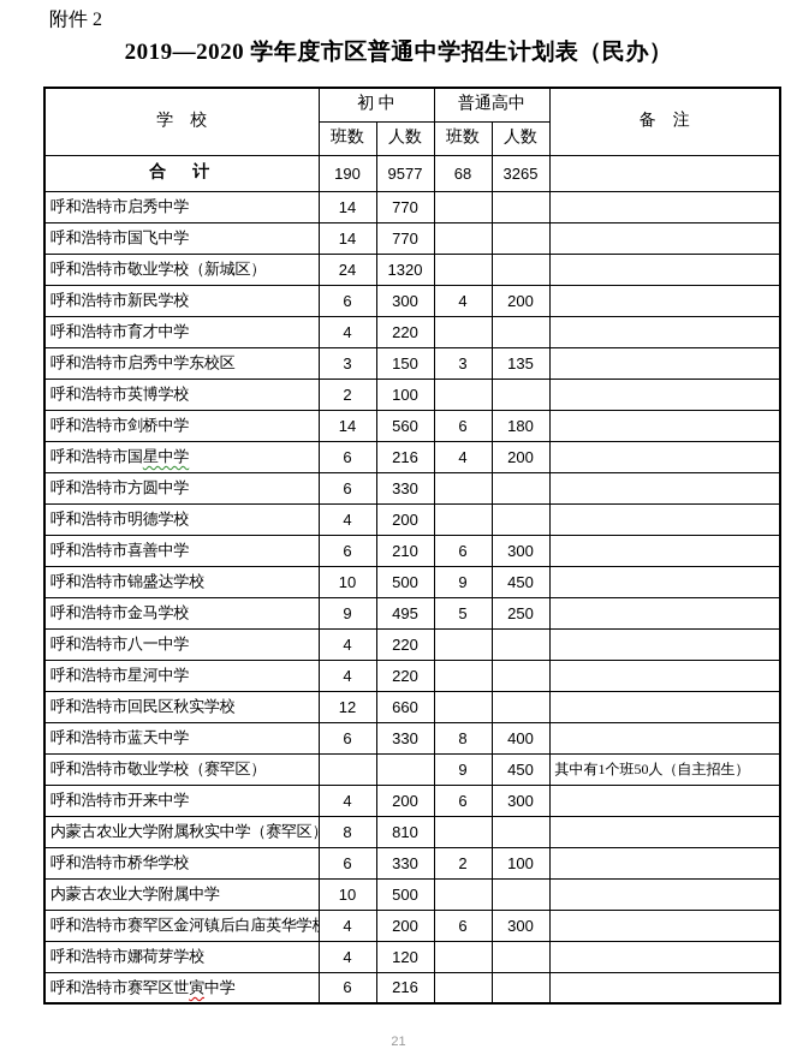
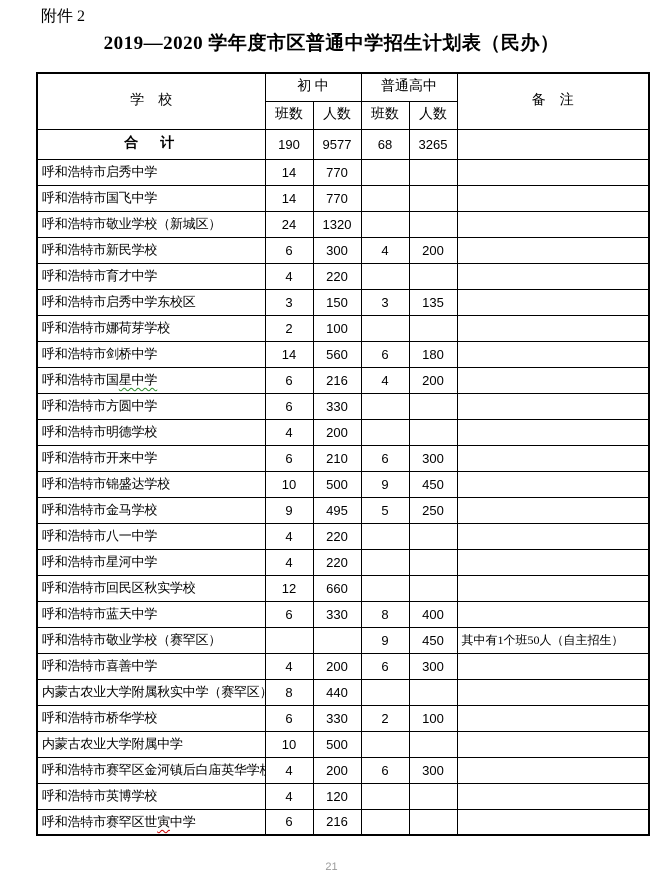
  附件 2
  2019—2020 学年度市区普通中学招生计划表（民办）
  学 校	初 中	普通高中	备 注
  班数	人数	班数	人数
  合 计	190	9577	68	3265
  呼和浩特市启秀中学	14	770
  呼和浩特市国飞中学	14	770
  呼和浩特市敬业学校（新城区）	24	1320
  呼和浩特市新民学校	6	300	4	200
  呼和浩特市育才中学	4	220
  呼和浩特市启秀中学东校区	3	150	3	135
- 呼和浩特市英博学校	2	100
+ 呼和浩特市娜荷芽学校	2	100
  呼和浩特市剑桥中学	14	560	6	180
  呼和浩特市国星中学	6	216	4	200
  呼和浩特市方圆中学	6	330
  呼和浩特市明德学校	4	200
- 呼和浩特市喜善中学	6	210	6	300
+ 呼和浩特市开来中学	6	210	6	300
  呼和浩特市锦盛达学校	10	500	9	450
  呼和浩特市金马学校	9	495	5	250
  呼和浩特市八一中学	4	220
  呼和浩特市星河中学	4	220
  呼和浩特市回民区秋实学校	12	660
  呼和浩特市蓝天中学	6	330	8	400
  呼和浩特市敬业学校（赛罕区）			9	450	其中有1个班50人（自主招生）
- 呼和浩特市开来中学	4	200	6	300
+ 呼和浩特市喜善中学	4	200	6	300
- 内蒙古农业大学附属秋实中学（赛罕区	8	810
+ 内蒙古农业大学附属秋实中学（赛罕区	8	440
  呼和浩特市桥华学校	6	330	2	100
  内蒙古农业大学附属中学	10	500
  呼和浩特市赛罕区金河镇后白庙英华学	4	200	6	300
- 呼和浩特市娜荷芽学校	4	120
+ 呼和浩特市英博学校	4	120
  呼和浩特市赛罕区世寅中学	6	216
  21
